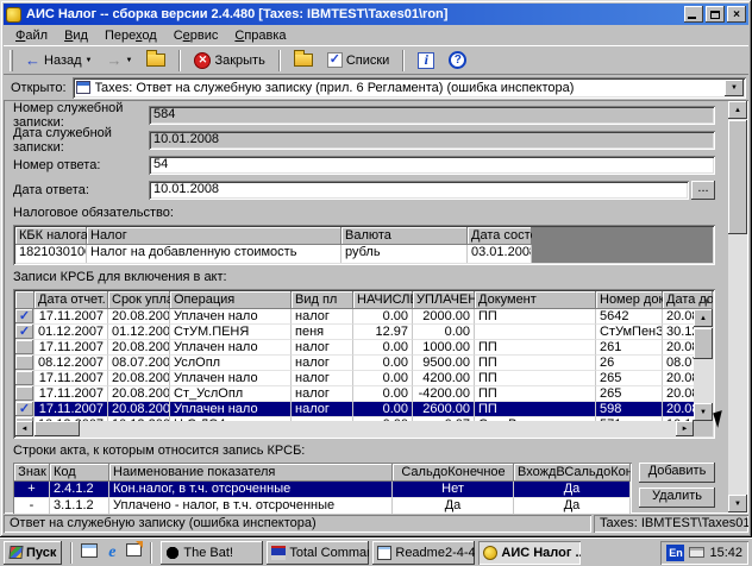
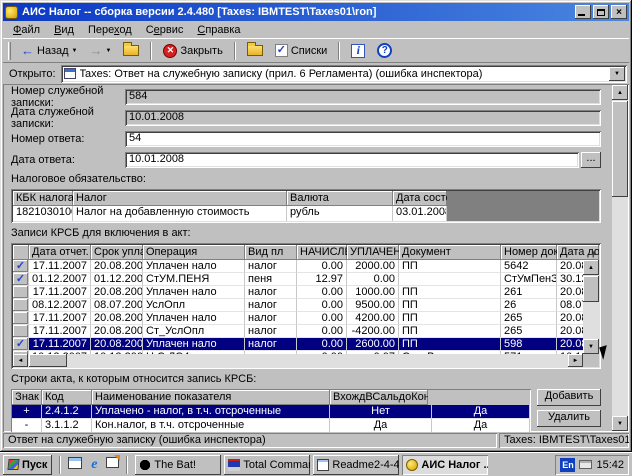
  АИС Налог -- сборка версии 2.4.480 [Taxes: IBMTEST\Taxes01\ron]
  ×
  Файл
  Вид
  Переход
  Сервис
  Справка
  ←
  Назад
  →
  ✕
  Закрыть
  ✓
  Списки
  i
  ?
  Открыто:
  Taxes: Ответ на служебную записку (прил. 6 Регламента) (ошибка инспектора)
  Номер служебной записки:
  584
  Дата служебной записки:
  10.01.2008
  Номер ответа:
  54
  Дата ответа:
  10.01.2008
  ...
  Налоговое обязательство:
  КБК налога
  Налог
  Валюта
  Дата сост
  182103010
  Налог на добавленную стоимость
  рубль
  03.01.200
  Записи КРСБ для включения в акт:
  Дата отчет.
  Срок упл
  Операция
  Вид пл
  НАЧИСЛ
  УПЛАЧЕН
  Документ
  Номер док
  ✓
  17.11.2007
  20.08.200
  Уплачен нало
  налог
  0.00
  2000.00
  ПП
  5642
  ✓
  01.12.2007
  01.12.200
  СтУМ.ПЕНЯ
  пеня
  12.97
  0.00
  СтУмПенЗ
  17.11.2007
  20.08.200
  Уплачен нало
  налог
  0.00
  1000.00
  ПП
  261
  08.12.2007
  08.07.200
  УслОпл
  налог
  0.00
  9500.00
  ПП
  26
  17.11.2007
  20.08.200
  Уплачен нало
  налог
  0.00
  4200.00
  ПП
  265
  17.11.2007
  20.08.200
  Ст_УслОпл
  налог
  0.00
  -4200.00
  ПП
  265
  ✓
  17.11.2007
  20.08.200
  Уплачен нало
  налог
  0.00
  2600.00
  ПП
  598
  Строки акта, к которым относится запись КРСБ:
  Знак
  Код
  Наименование показателя
- СальдоКонечное
  ВхождВСальдоКон
  +
  2.4.1.2
- Кон.налог, в т.ч. отсроченные
+ Уплачено - налог, в т.ч. отсроченные
  Нет
  Да
  -
  3.1.1.2
- Уплачено - налог, в т.ч. отсроченные
+ Кон.налог, в т.ч. отсроченные
  Да
  Да
  Добавить
  Удалить
  Ответ на служебную записку (ошибка инспектора)
  Taxes: IBMTEST\Taxes01
  Пуск
  e
  The Bat!
  Total Comma
  Readme2-4-4
  АИС Налог ..
  En
  15:42
